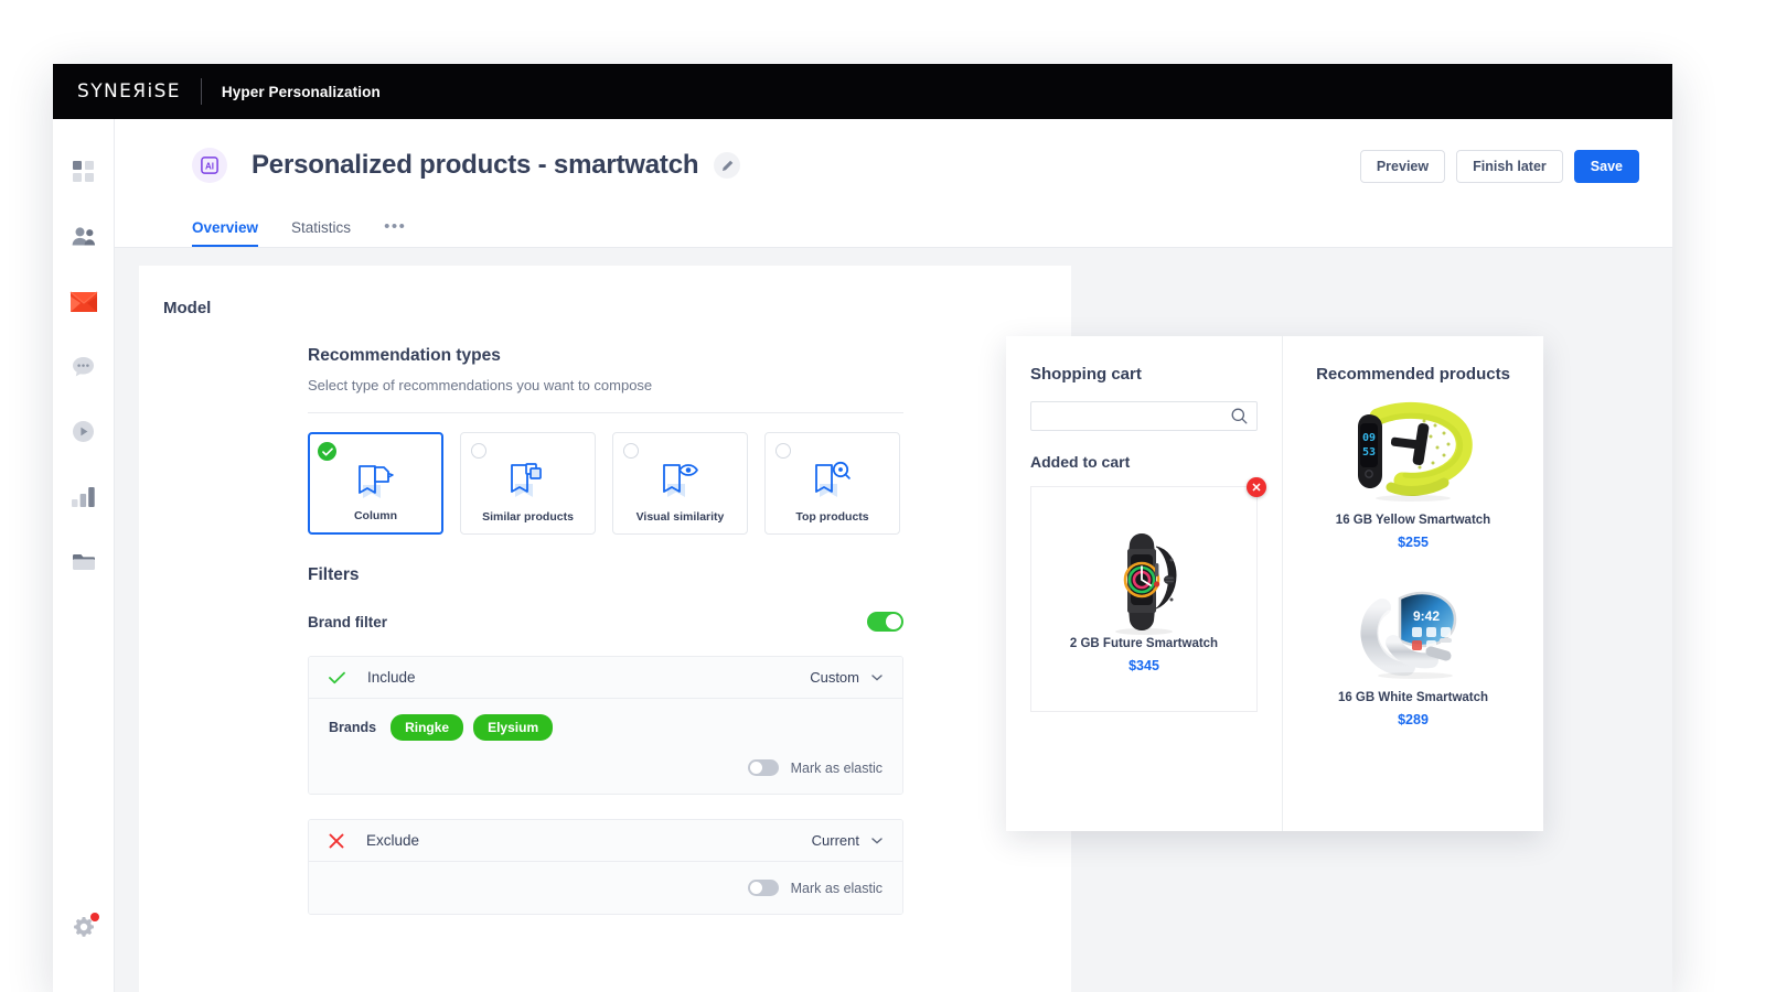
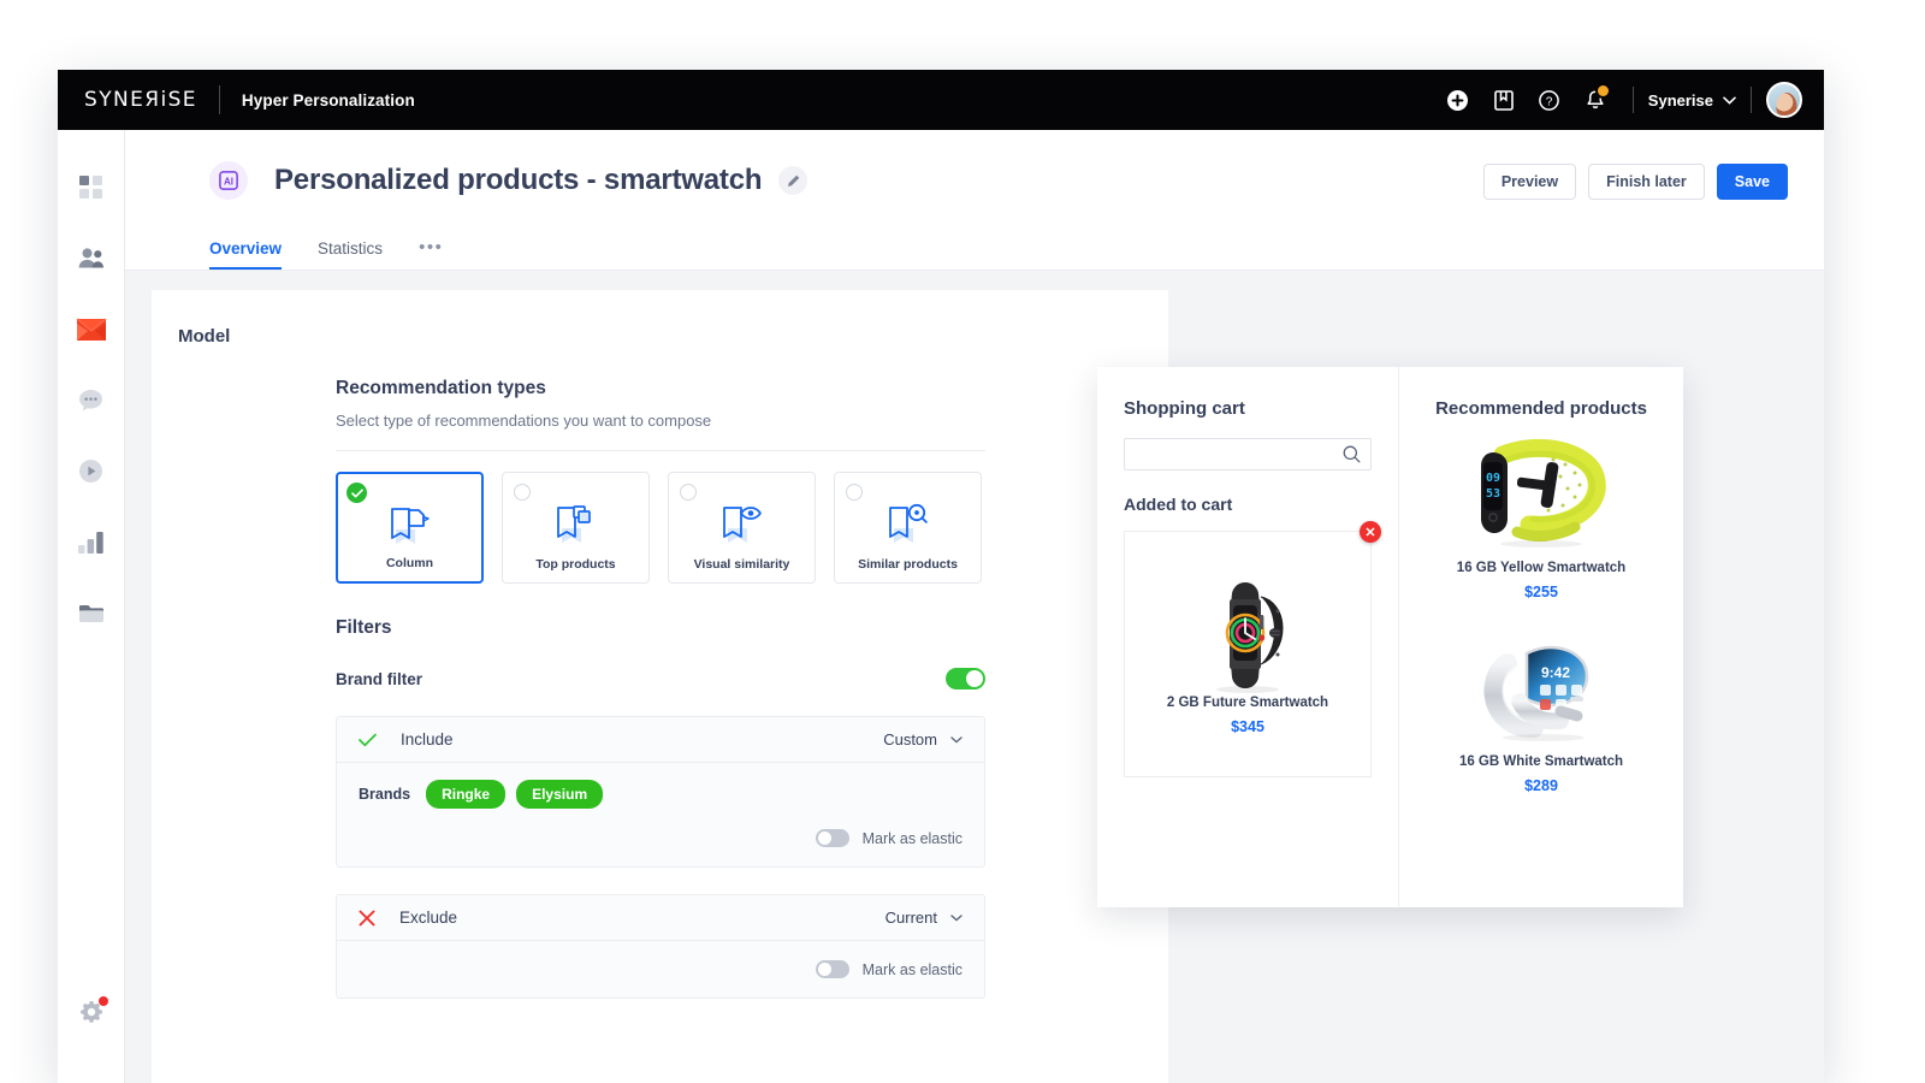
  SYNEЯiSE
  Hyper Personalization
+ ?
+ Synerise
  AI
  Personalized products - smartwatch
  Preview
  Finish later
  Save
  Overview
  Statistics
  •••
  Model
  Recommendation types
  Select type of recommendations you want to compose
  Column
- Similar products
+ Top products
  Visual similarity
- Top products
+ Similar products
  Filters
  Brand filter
  Include
  Custom
  Brands
  Ringke
  Elysium
  Mark as elastic
  Exclude
  Current
  Mark as elastic
  Shopping cart
  Added to cart
  ✕
  2 GB Future Smartwatch
  $345
  Recommended products
  09
  53
  16 GB Yellow Smartwatch
  $255
  9:42
  16 GB White Smartwatch
  $289
